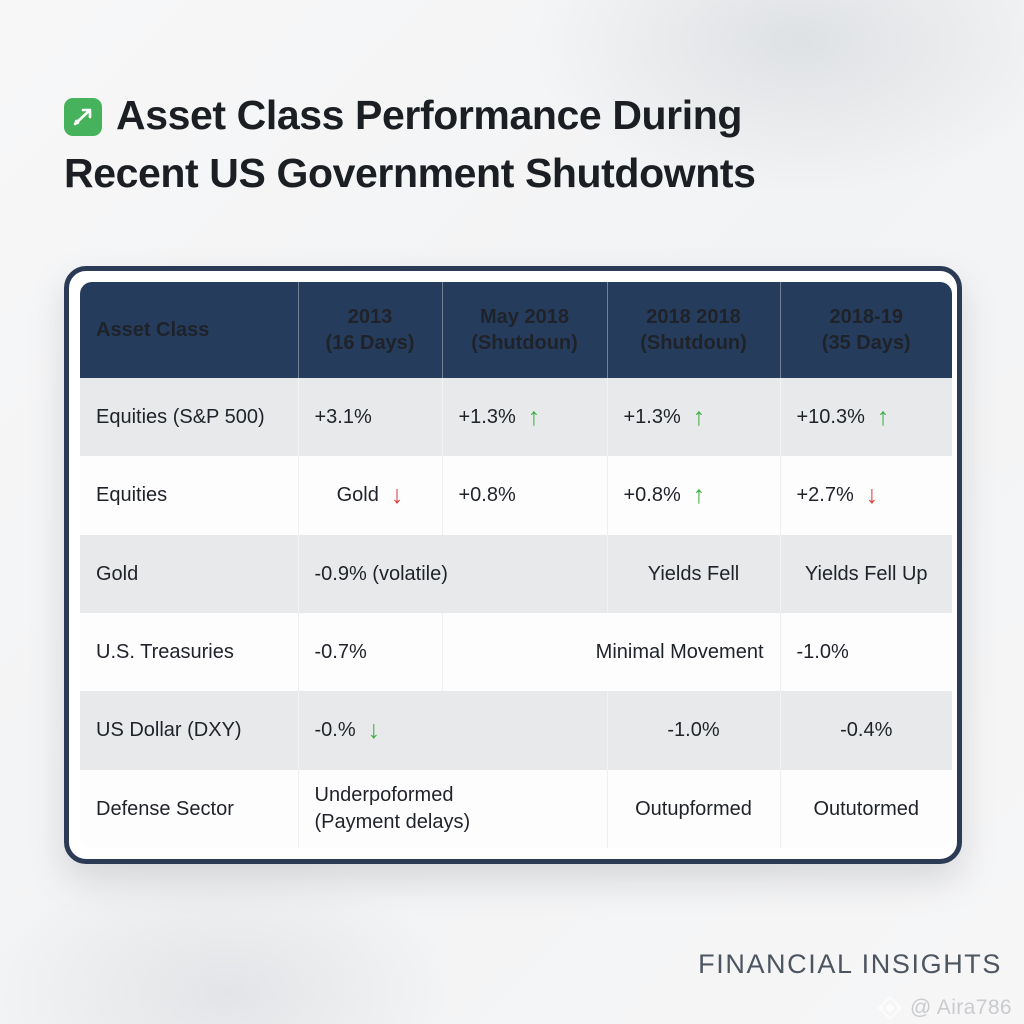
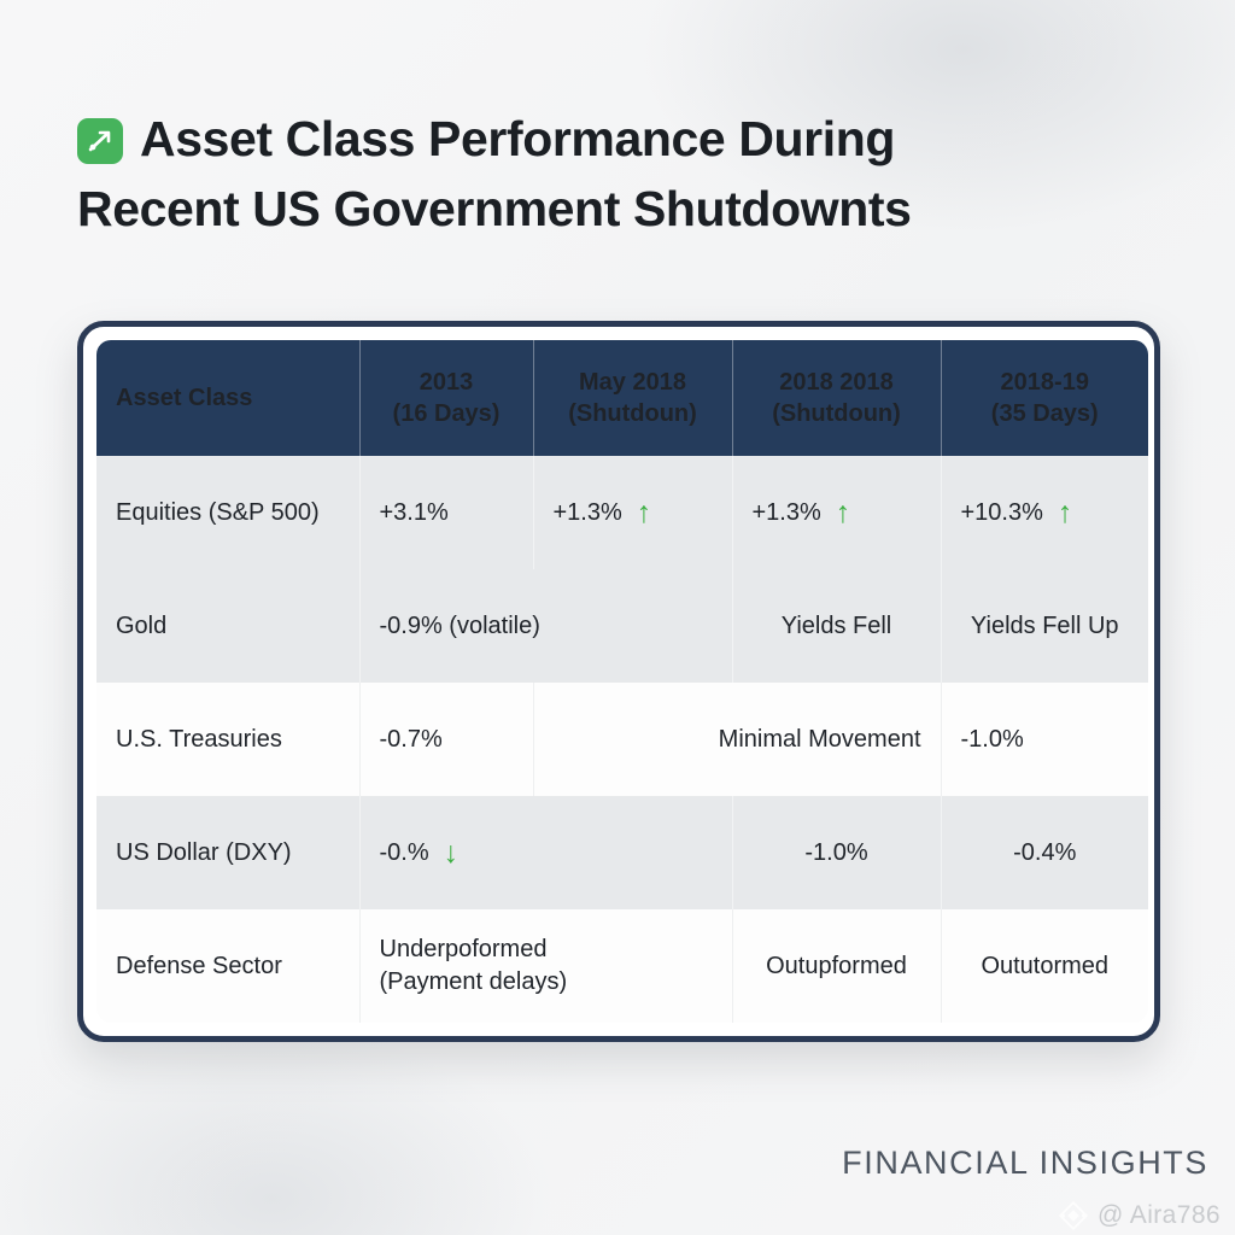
  Asset Class Performance During
  Recent US Government Shutdownts
  Asset Class	2013(16 Days)	May 2018(Shutdoun)	2018 2018(Shutdoun)	2018-19(35 Days)
  Equities (S&P 500)	+3.1%	+1.3% ↑	+1.3% ↑	+10.3% ↑
- Equities	Gold ↓	+0.8%	+0.8% ↑	+2.7% ↓
  Gold	-0.9% (volatile)	Yields Fell	Yields Fell Up
  U.S. Treasuries	-0.7%	Minimal Movement	-1.0%
  US Dollar (DXY)	-0.% ↓	-1.0%	-0.4%
  Defense Sector	Underpoformed(Payment delays)	Outupformed	Oututormed
  FINANCIAL INSIGHTS
  @ Aira786
